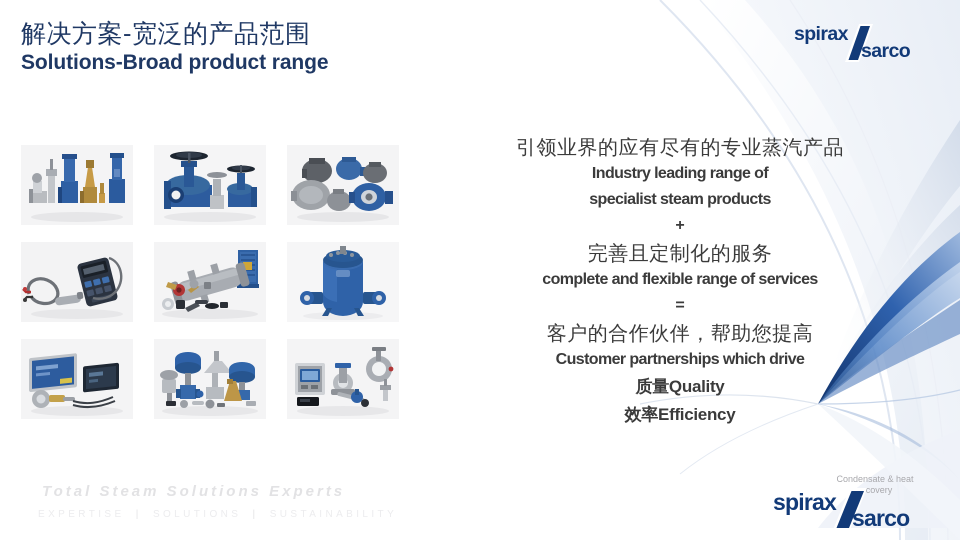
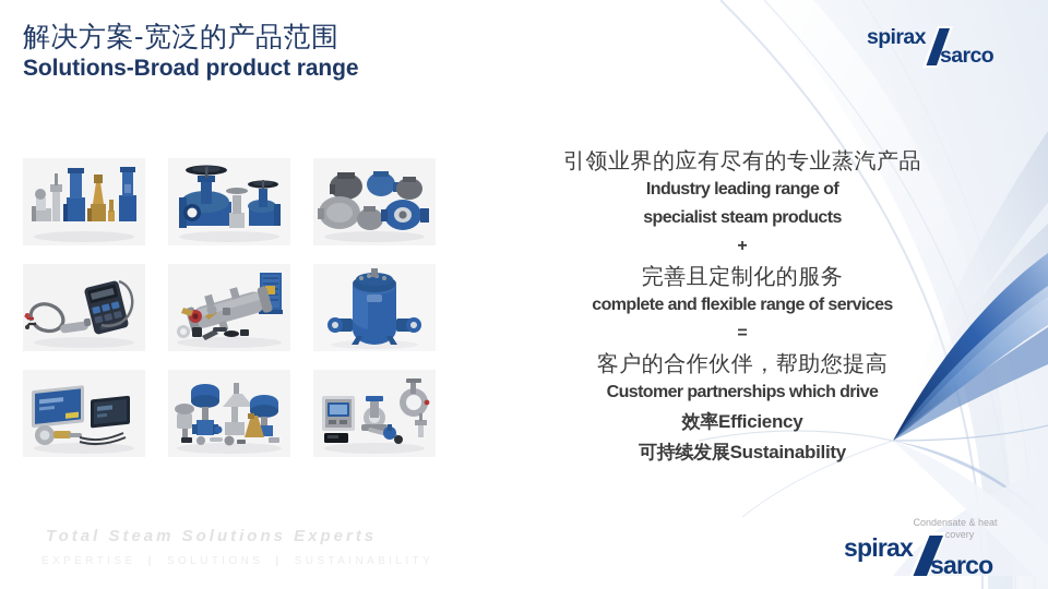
  解决方案-宽泛的产品范围
  Solutions-Broad product range
  spirax
  sarco
  引领业界的应有尽有的专业蒸汽产品
  Industry leading range of
  specialist steam products
  +
  完善且定制化的服务
  complete and flexible range of services
  =
  客户的合作伙伴，帮助您提高
  Customer partnerships which drive
- 质量Quality
  效率Efficiency
+ 可持续发展Sustainability
  Total Steam Solutions Experts
  Condensate & heat covery
  spirax
  sarco
